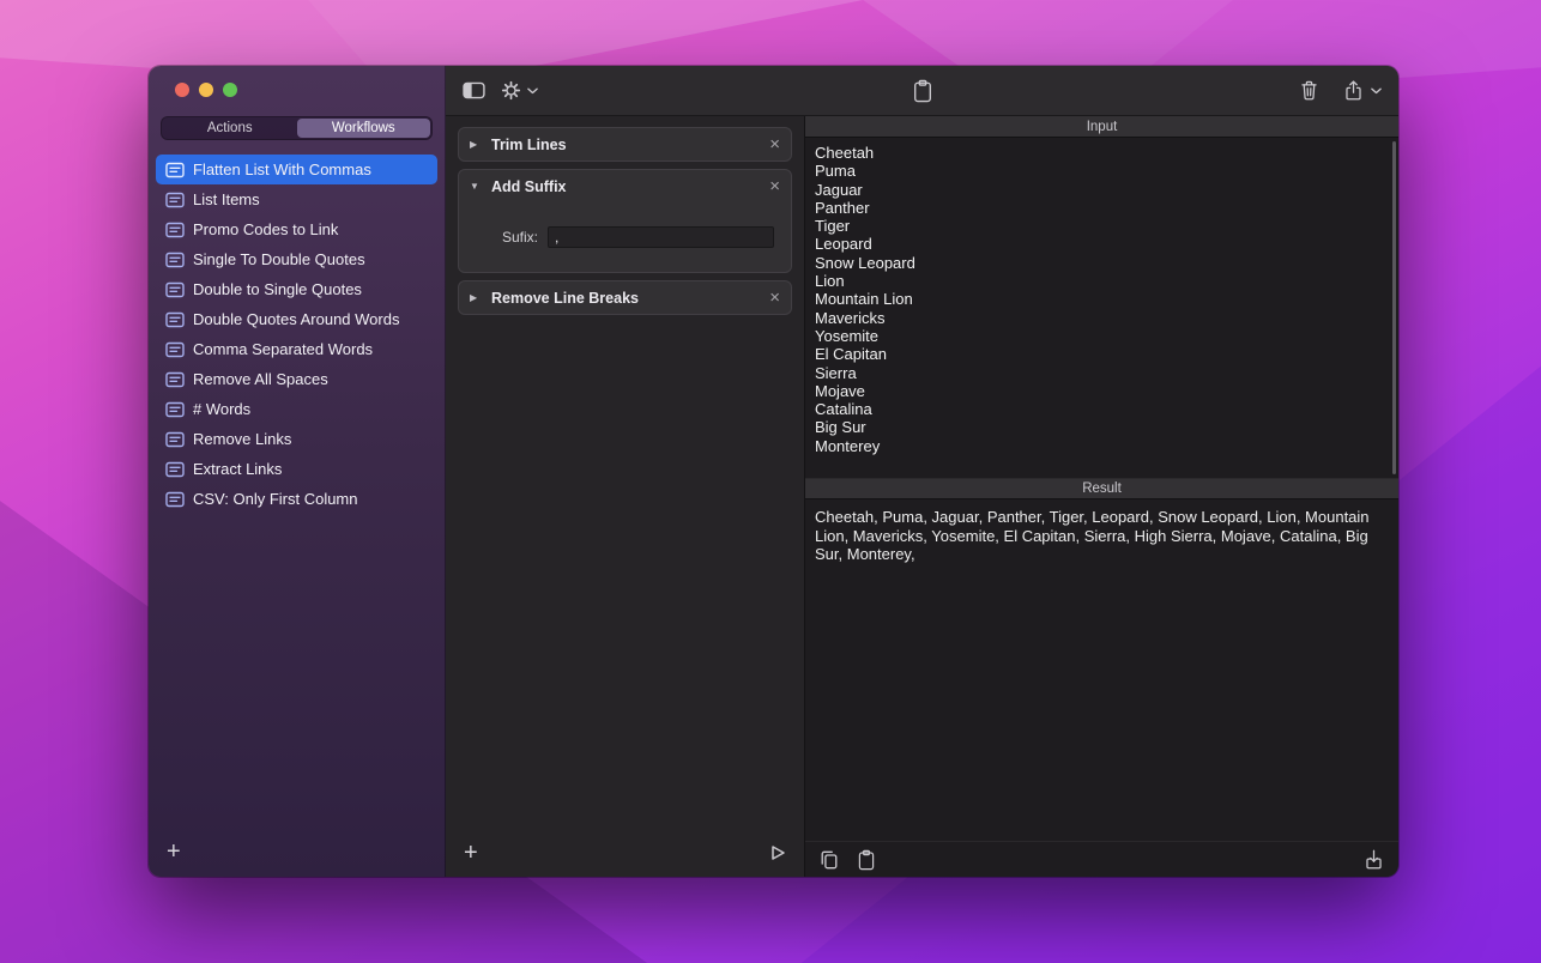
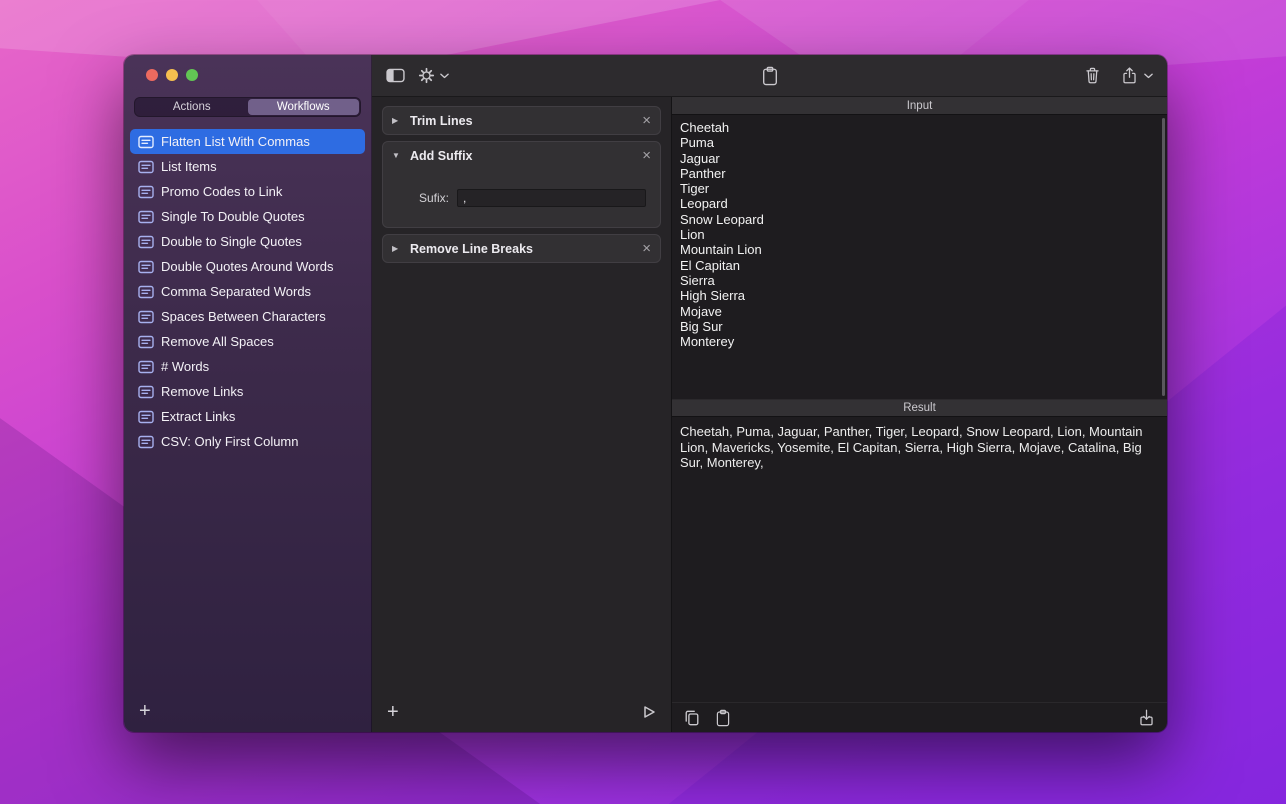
  Actions
  Workflows
  Flatten List With Commas
  List Items
  Promo Codes to Link
  Single To Double Quotes
  Double to Single Quotes
  Double Quotes Around Words
  Comma Separated Words
+ Spaces Between Characters
  Remove All Spaces
  # Words
  Remove Links
  Extract Links
  CSV: Only First Column
  +
  ▶
  Trim Lines
  ×
  ▼
  Add Suffix
  ×
  Sufix:
  ,
  ▶
  Remove Line Breaks
  ×
  +
  Input
  Cheetah
  Puma
  Jaguar
  Panther
  Tiger
  Leopard
  Snow Leopard
  Lion
  Mountain Lion
- Mavericks
- Yosemite
  El Capitan
  Sierra
+ High Sierra
  Mojave
- Catalina
  Big Sur
  Monterey
  Result
  Cheetah, Puma, Jaguar, Panther, Tiger, Leopard, Snow Leopard, Lion, Mountain Lion, Mavericks, Yosemite, El Capitan, Sierra, High Sierra, Mojave, Catalina, Big Sur, Monterey,
